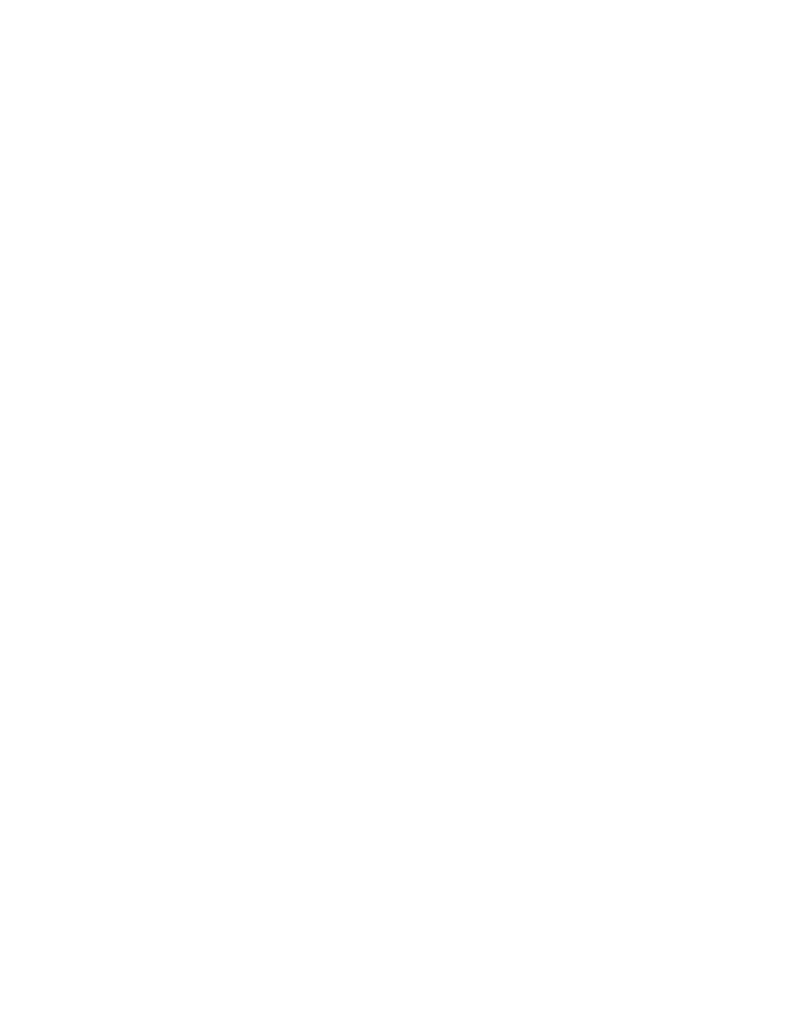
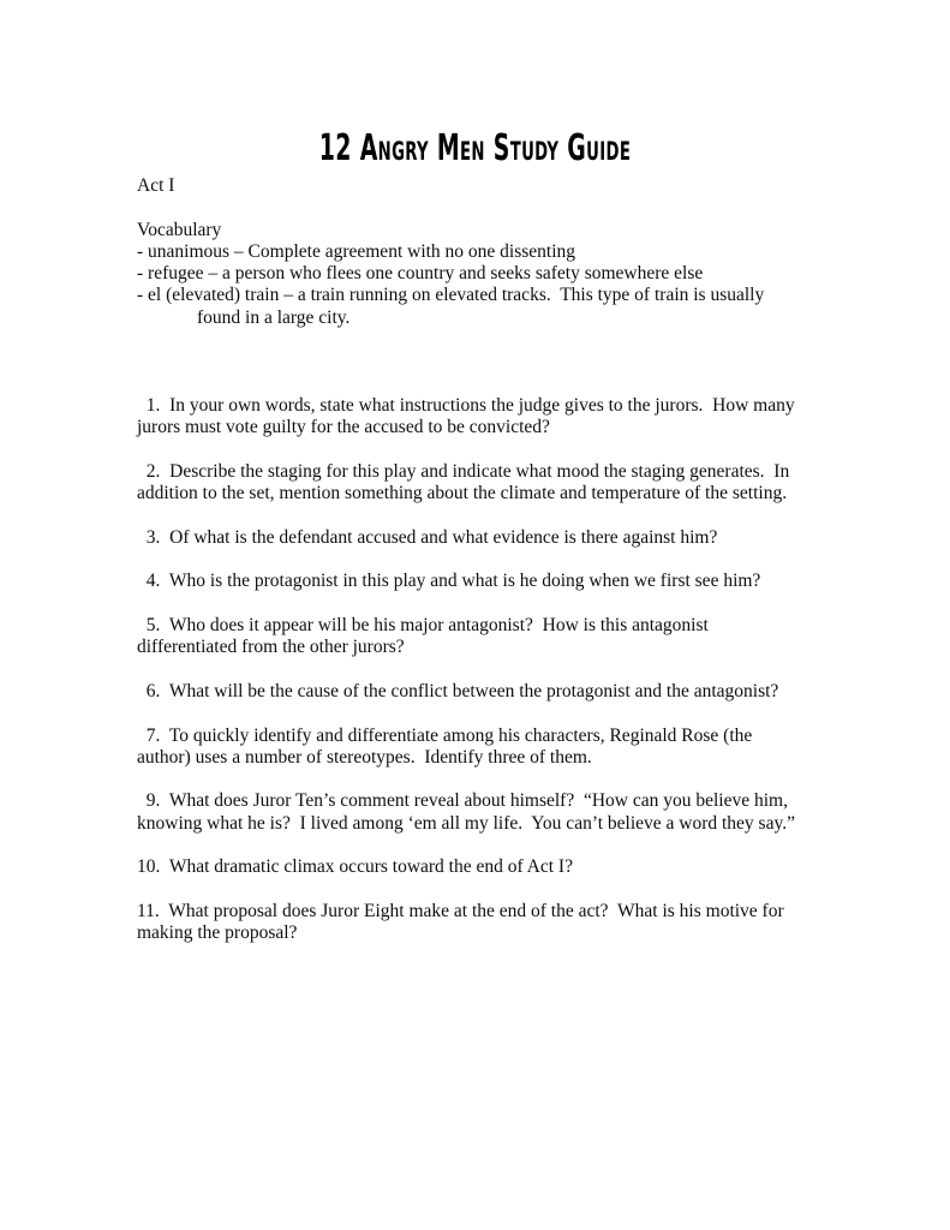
+ 12 Angry Men Study Guide
+ Act I
+ Vocabulary
+ - unanimous – Complete agreement with no one dissenting
+ - refugee – a person who flees one country and seeks safety somewhere else
+ - el (elevated) train – a train running on elevated tracks. This type of train is usually
+ found in a large city.
+ 1. In your own words, state what instructions the judge gives to the jurors. How many jurors must vote guilty for the accused to be convicted?
+ 2. Describe the staging for this play and indicate what mood the staging generates. In addition to the set, mention something about the climate and temperature of the setting.
+ 3. Of what is the defendant accused and what evidence is there against him?
+ 4. Who is the protagonist in this play and what is he doing when we first see him?
+ 5. Who does it appear will be his major antagonist? How is this antagonist differentiated from the other jurors?
+ 6. What will be the cause of the conflict between the protagonist and the antagonist?
+ 7. To quickly identify and differentiate among his characters, Reginald Rose (the author) uses a number of stereotypes. Identify three of them.
+ 9. What does Juror Ten’s comment reveal about himself? “How can you believe him, knowing what he is? I lived among ‘em all my life. You can’t believe a word they say.”
+ 10. What dramatic climax occurs toward the end of Act I?
+ 11. What proposal does Juror Eight make at the end of the act? What is his motive for making the proposal?
